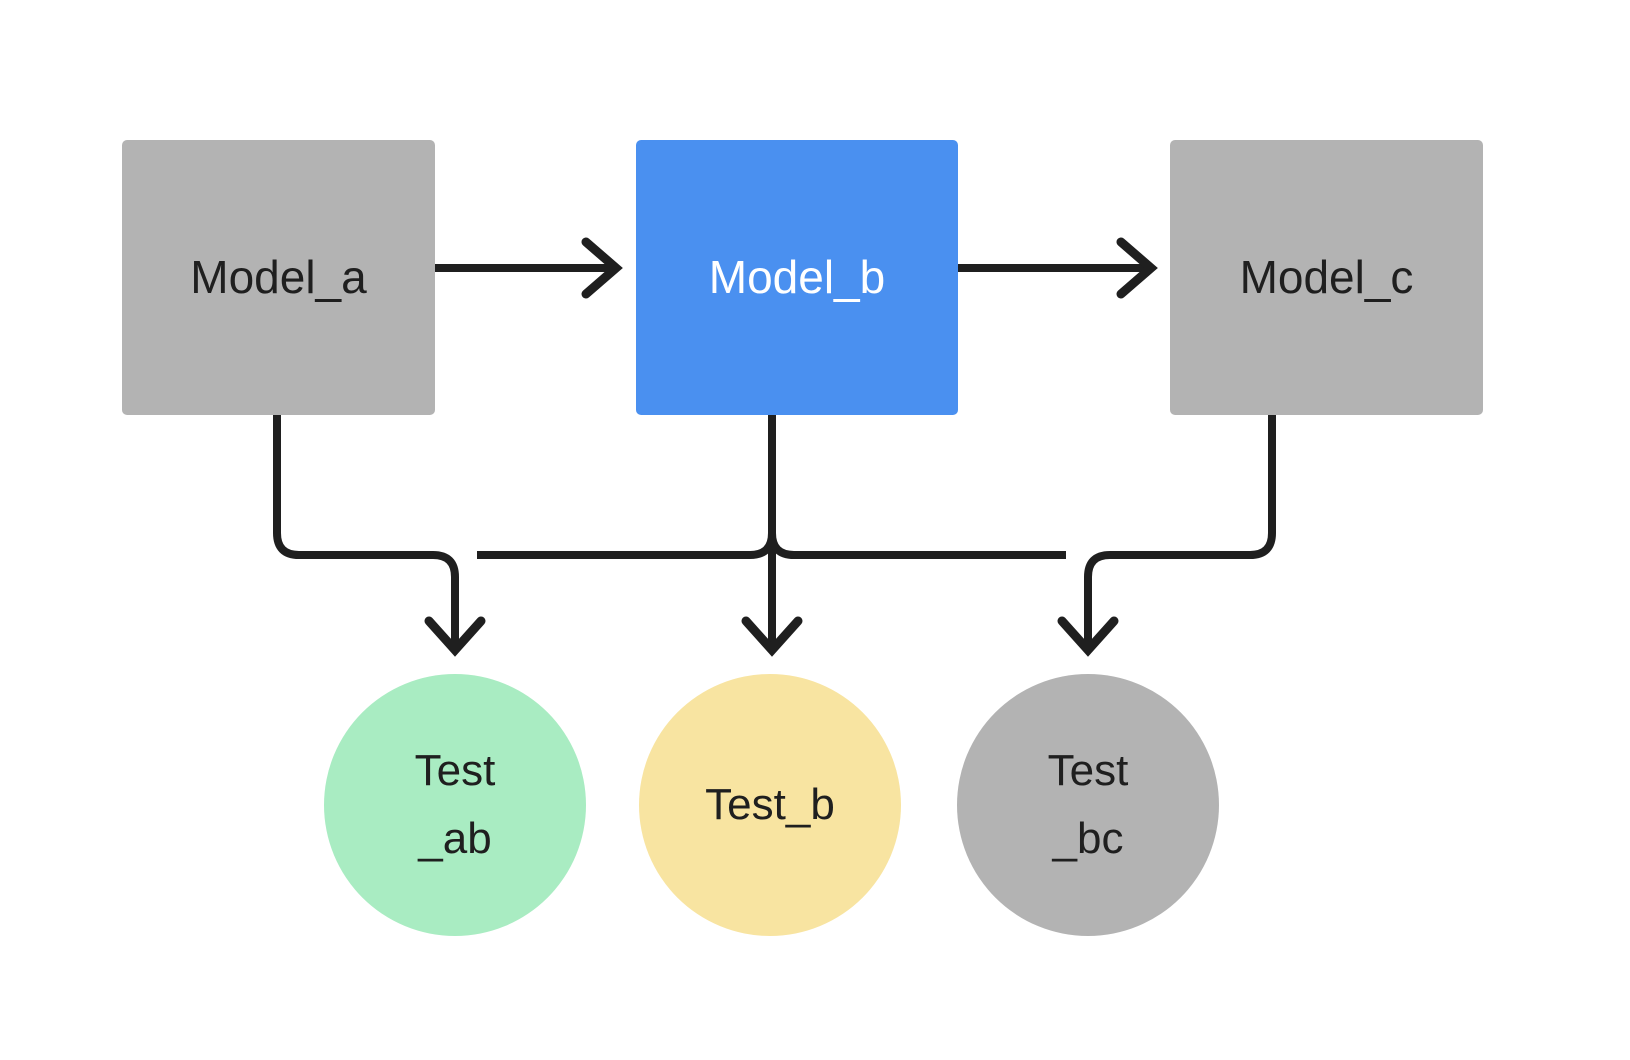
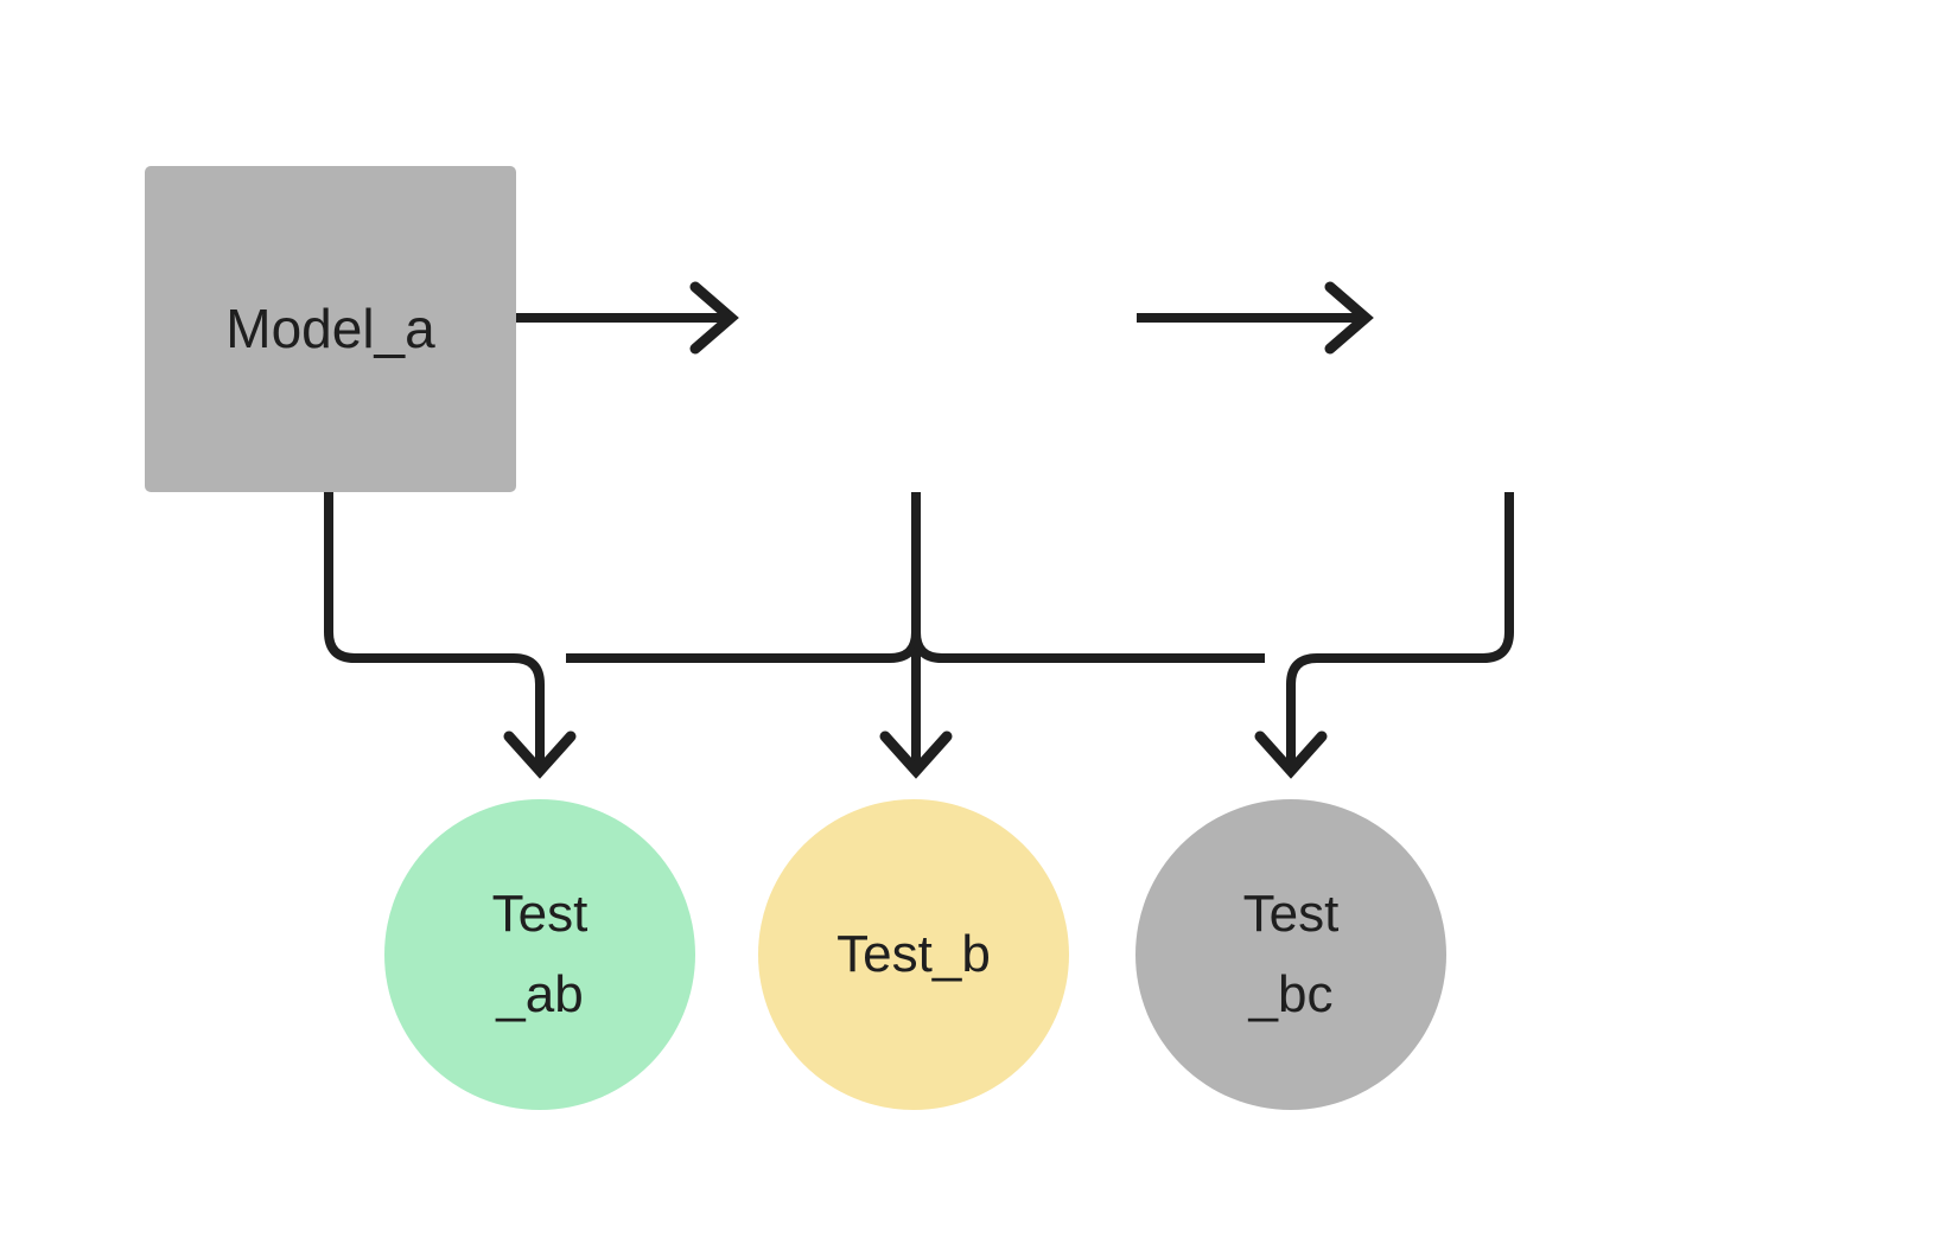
  Model_a
- Model_b
- Model_c
  Test
  _ab
  Test_b
  Test
  _bc
